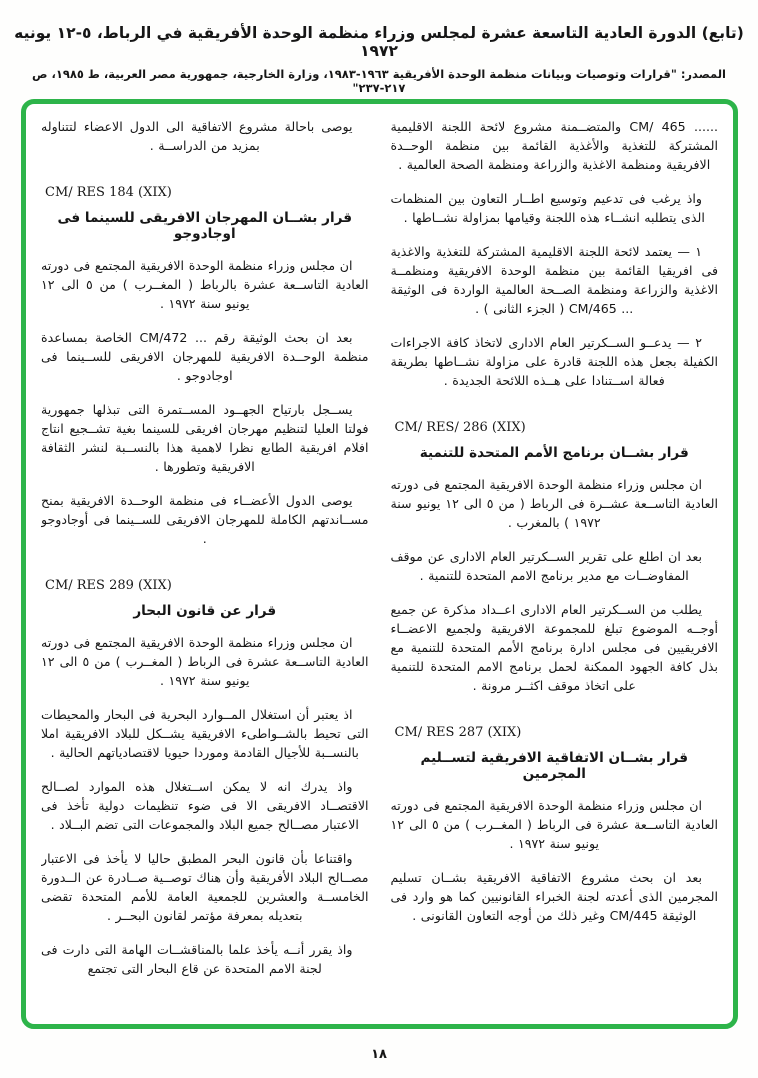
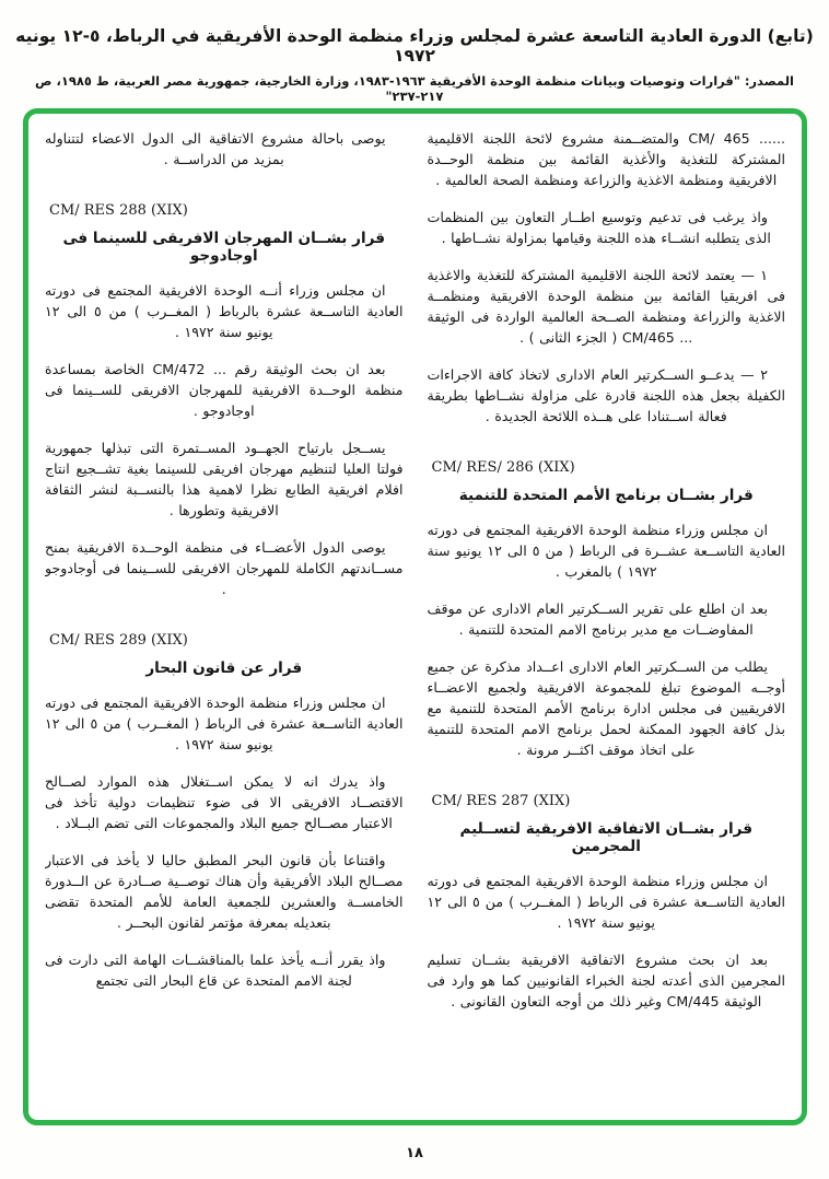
  (تابع) الدورة العادية التاسعة عشرة لمجلس وزراء منظمة الوحدة الأفريقية في الرباط، ٥-١٢ يونيه ١٩٧٢
  المصدر: "قرارات وتوصيات وبيانات منظمة الوحدة الأفريقية ١٩٦٣-١٩٨٣، وزارة الخارجية، جمهورية مصر العربية، ط ١٩٨٥، ص ٢١٧-٢٣٧"
  ...... CM/ 465 والمتضــمنة مشروع لائحة اللجنة الاقليمية المشتركة للتغذية والأغذية القائمة بين منظمة الوحــدة الافريقية ومنظمة الاغذية والزراعة ومنظمة الصحة العالمية .
  واذ يرغب فى تدعيم وتوسيع اطــار التعاون بين المنظمات الذى يتطلبه انشــاء هذه اللجنة وقيامها بمزاولة نشــاطها .
  ١ — يعتمد لائحة اللجنة الاقليمية المشتركة للتغذية والاغذية فى افريقيا القائمة بين منظمة الوحدة الافريقية ومنظمــة الاغذية والزراعة ومنظمة الصــحة العالمية الواردة فى الوثيقة ... CM/465 ( الجزء الثانى ) .
  ٢ — يدعــو الســكرتير العام الادارى لاتخاذ كافة الاجراءات الكفيلة بجعل هذه اللجنة قادرة على مزاولة نشــاطها بطريقة فعالة اســتنادا على هــذه اللائحة الجديدة .
  CM/ RES/ 286 (XIX)
  قرار بشــان برنامج الأمم المتحدة للتنمية
  ان مجلس وزراء منظمة الوحدة الافريقية المجتمع فى دورته العادية التاســعة عشــرة فى الرباط ( من ٥ الى ١٢ يونيو سنة ١٩٧٢ ) بالمغرب .
  بعد ان اطلع على تقرير الســكرتير العام الادارى عن موقف المفاوضــات مع مدير برنامج الامم المتحدة للتنمية .
  يطلب من الســكرتير العام الادارى اعــداد مذكرة عن جميع أوجــه الموضوع تبلغ للمجموعة الافريقية ولجميع الاعضــاء الافريقيين فى مجلس ادارة برنامج الأمم المتحدة للتنمية مع بذل كافة الجهود الممكنة لحمل برنامج الامم المتحدة للتنمية على اتخاذ موقف اكثــر مرونة .
  CM/ RES 287 (XIX)
  قرار بشــان الاتفاقية الافريقية لتســليم المجرمين
  ان مجلس وزراء منظمة الوحدة الافريقية المجتمع فى دورته العادية التاســعة عشرة فى الرباط ( المغــرب ) من ٥ الى ١٢ يونيو سنة ١٩٧٢ .
  بعد ان بحث مشروع الاتفاقية الافريقية بشــان تسليم المجرمين الذى أعدته لجنة الخبراء القانونيين كما هو وارد فى الوثيقة CM/445 وغير ذلك من أوجه التعاون القانونى .
  يوصى باحالة مشروع الاتفاقية الى الدول الاعضاء لتتناوله بمزيد من الدراســة .
- CM/ RES 184 (XIX)
+ CM/ RES 288 (XIX)
  قرار بشــان المهرجان الافريقى للسينما فى اوجادوجو
- ان مجلس وزراء منظمة الوحدة الافريقية المجتمع فى دورته العادية التاســعة عشرة بالرباط ( المغــرب ) من ٥ الى ١٢ يونيو سنة ١٩٧٢ .
+ ان مجلس وزراء أنــه الوحدة الافريقية المجتمع فى دورته العادية التاســعة عشرة بالرباط ( المغــرب ) من ٥ الى ١٢ يونيو سنة ١٩٧٢ .
  بعد ان بحث الوثيقة رقم ... CM/472 الخاصة بمساعدة منظمة الوحــدة الافريقية للمهرجان الافريقى للســينما فى اوجادوجو .
  يســجل بارتياح الجهــود المســتمرة التى تبذلها جمهورية فولتا العليا لتنظيم مهرجان افريقى للسينما بغية تشــجيع انتاج افلام افريقية الطابع نظرا لاهمية هذا بالنســبة لنشر الثقافة الافريقية وتطورها .
  يوصى الدول الأعضــاء فى منظمة الوحــدة الافريقية بمنح مســاندتهم الكاملة للمهرجان الافريقى للســينما فى أوجادوجو .
  CM/ RES 289 (XIX)
  قرار عن قانون البحار
  ان مجلس وزراء منظمة الوحدة الافريقية المجتمع فى دورته العادية التاســعة عشرة فى الرباط ( المغــرب ) من ٥ الى ١٢ يونيو سنة ١٩٧٢ .
- اذ يعتبر أن استغلال المــوارد البحرية فى البحار والمحيطات التى تحيط بالشــواطىء الافريقية يشــكل للبلاد الافريقية املا بالنســبة للأجيال القادمة وموردا حيويا لاقتصادياتهم الحالية .
  واذ يدرك انه لا يمكن اســتغلال هذه الموارد لصــالح الاقتصــاد الافريقى الا فى ضوء تنظيمات دولية تأخذ فى الاعتبار مصــالح جميع البلاد والمجموعات التى تضم البــلاد .
  واقتناعا بأن قانون البحر المطبق حاليا لا يأخذ فى الاعتبار مصــالح البلاد الأفريقية وأن هناك توصــية صــادرة عن الــدورة الخامســة والعشرين للجمعية العامة للأمم المتحدة تقضى بتعديله بمعرفة مؤتمر لقانون البحــر .
  واذ يقرر أنــه يأخذ علما بالمناقشــات الهامة التى دارت فى لجنة الامم المتحدة عن قاع البحار التى تجتمع
  ١٨
